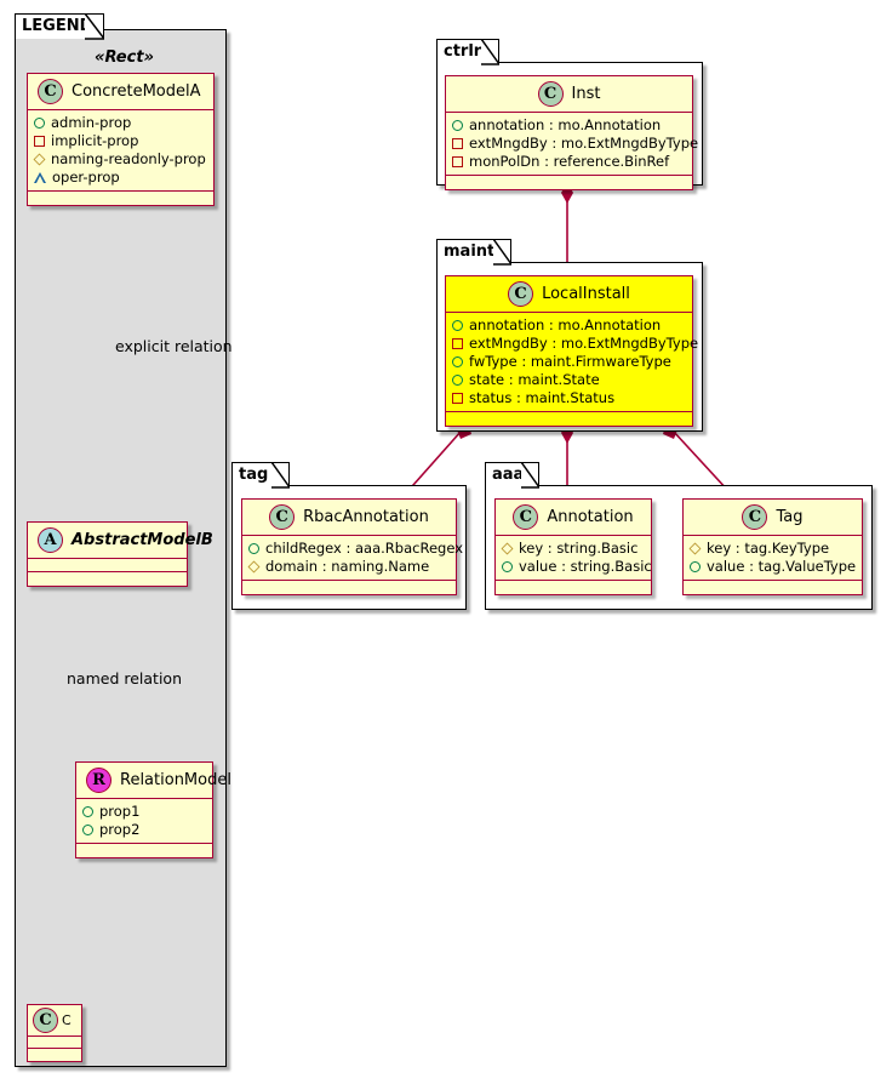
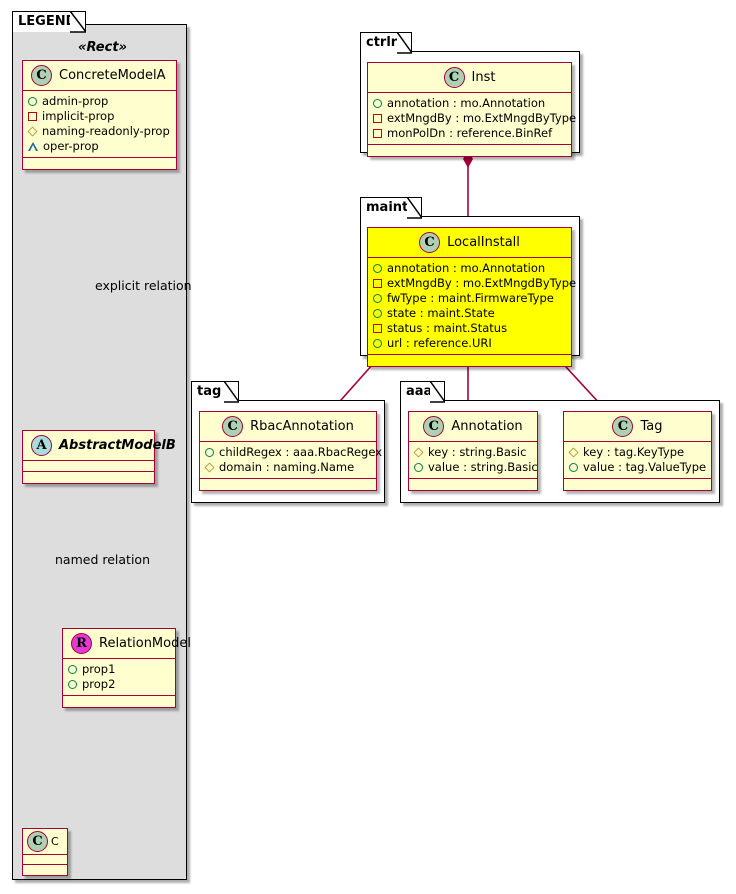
  LEGEN
  «Rect»
  C
  ConcreteModelA
  admin-prop
  implicit-prop
  naming-readonly-prop
  oper-prop
  explicit relation
  A
  AbstractModelB
  named relation
  R
  RelationModel
  prop1
  prop2
  C
  C
  ctrlr
  C
  Inst
  annotation : mo.Annotation
  extMngdBy : mo.ExtMngdByType
  monPolDn : reference.BinRef
  maint
  C
  LocalInstall
  annotation : mo.Annotation
  extMngdBy : mo.ExtMngdByType
  fwType : maint.FirmwareType
  state : maint.State
  status : maint.Status
+ url : reference.URI
  tag
  C
  RbacAnnotation
  childRegex : aaa.RbacRegex
  domain : naming.Name
  aaa
  C
  Annotation
  key : string.Basic
  value : string.Basic
  C
  Tag
  key : tag.KeyType
  value : tag.ValueType
